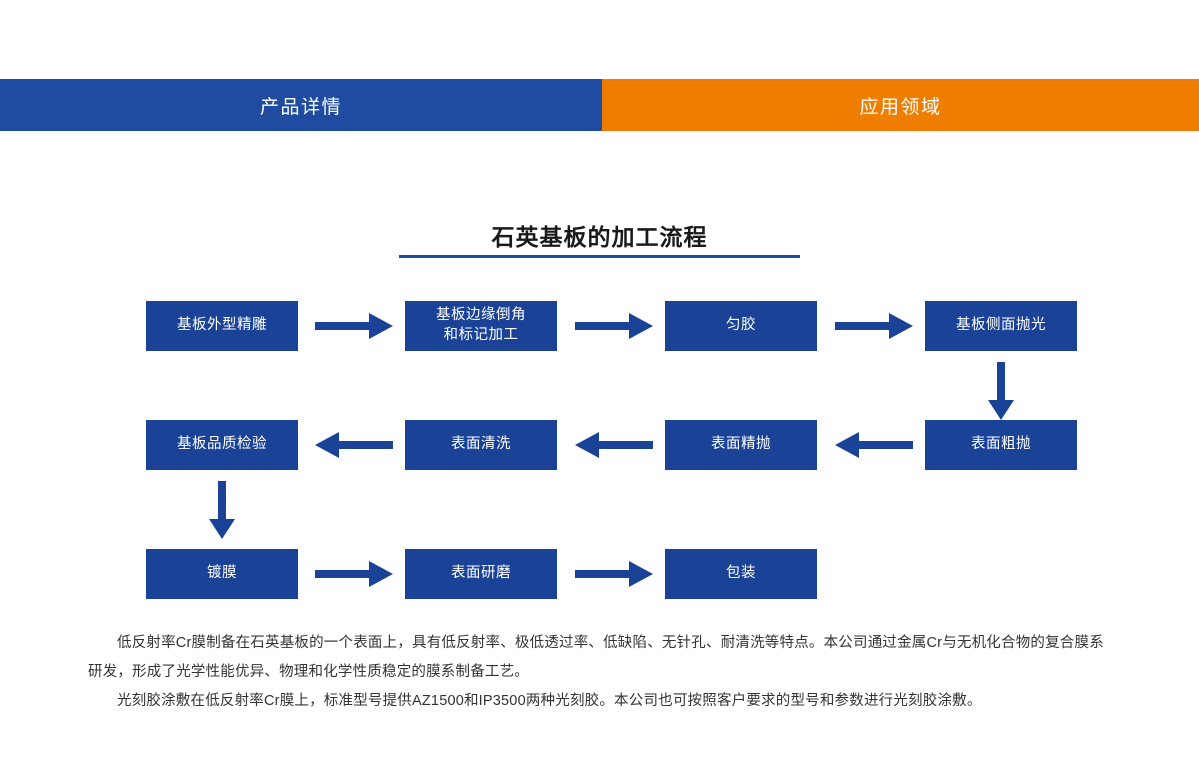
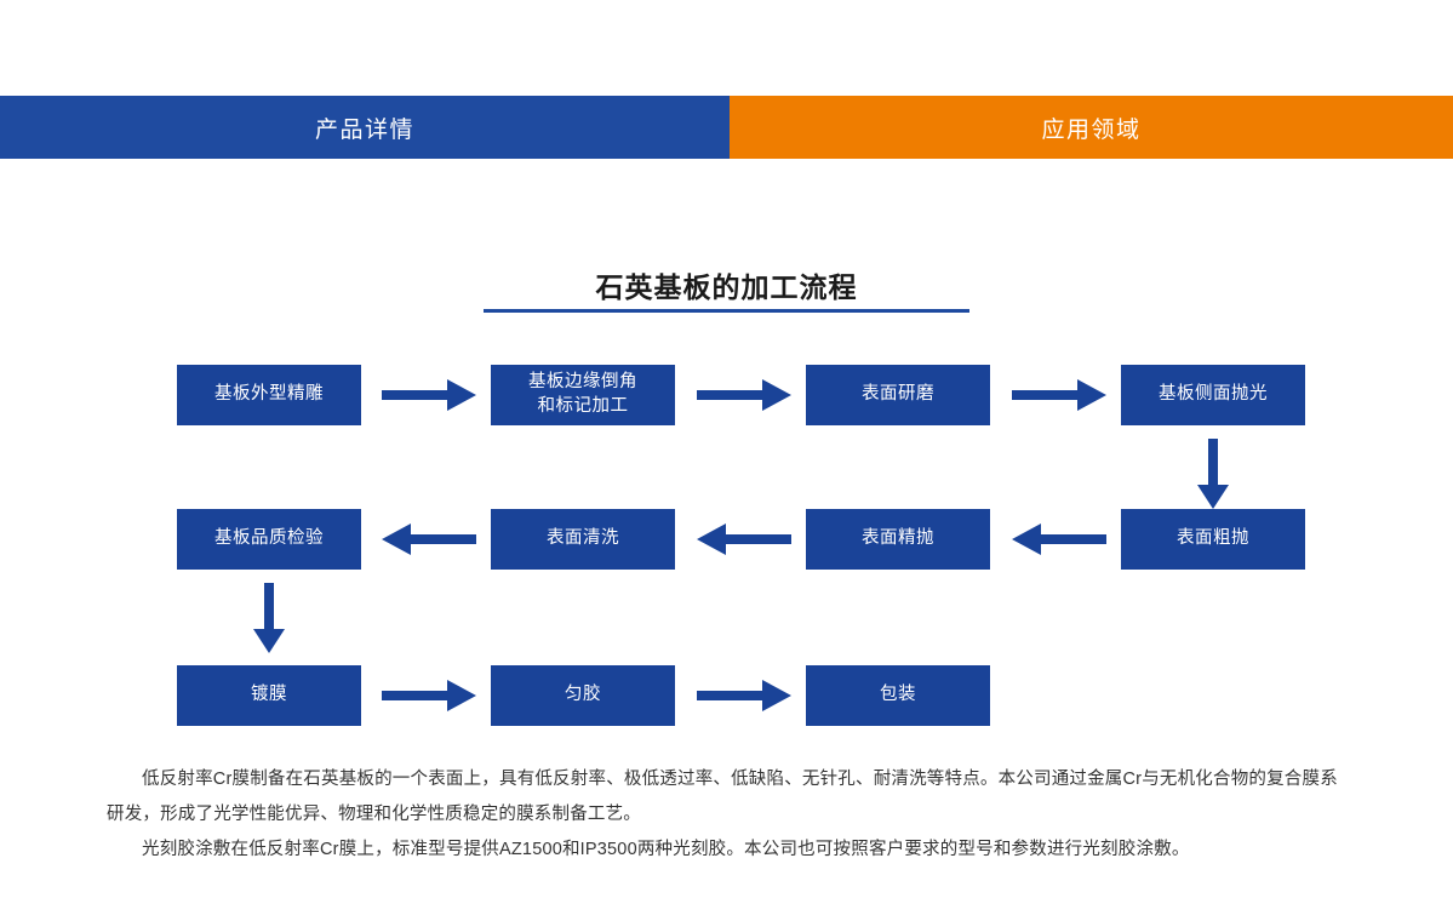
  产品详情
  应用领域
  石英基板的加工流程
  基板外型精雕
  基板边缘倒角
  和标记加工
- 匀胶
+ 表面研磨
  基板侧面抛光
  基板品质检验
  表面清洗
  表面精抛
  表面粗抛
  镀膜
- 表面研磨
+ 匀胶
  包装
  低反射率Cr膜制备在石英基板的一个表面上，具有低反射率、极低透过率、低缺陷、无针孔、耐清洗等特点。本公司通过金属Cr与无机化合物的复合膜系研发，形成了光学性能优异、物理和化学性质稳定的膜系制备工艺。
  光刻胶涂敷在低反射率Cr膜上，标准型号提供AZ1500和IP3500两种光刻胶。本公司也可按照客户要求的型号和参数进行光刻胶涂敷。
